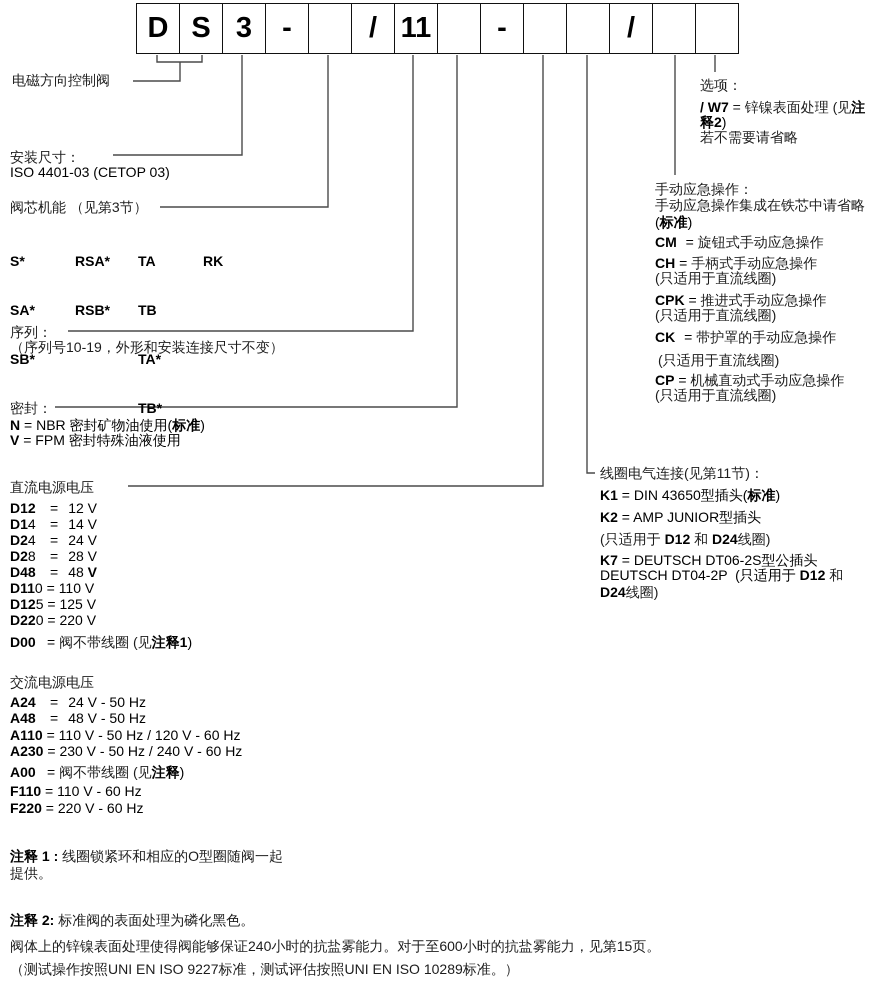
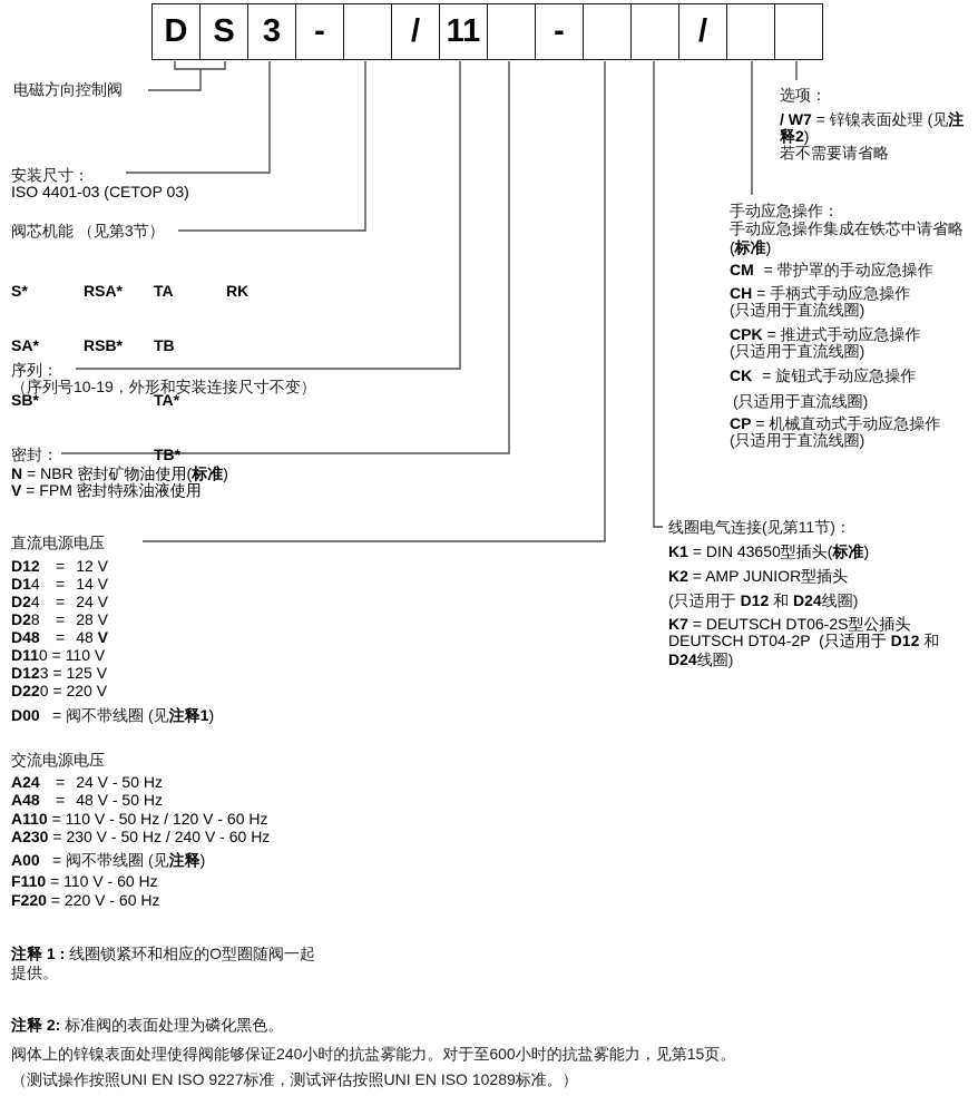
  D
  S
  3
  -
  /
  11
  -
  /
  电磁方向控制阀
  安装尺寸：
  ISO 4401-03 (CETOP 03)
  阀芯机能 （见第3节）
  S*
  SA*
  SB*
  RSA*
  RSB*
  TA
  TB
  TA*
  TB*
  RK
  序列：
  （序列号10-19，外形和安装连接尺寸不变）
  密封：
  N = NBR 密封矿物油使用(标准)
  V = FPM 密封特殊油液使用
  直流电源电压
  D12 = 12 V
  D14 = 14 V
  D24 = 24 V
  D28 = 28 V
  D48 = 48 V
  D110 = 110 V
- D125 = 125 V
+ D123 = 125 V
  D220 = 220 V
  D00 = 阀不带线圈 (见注释1)
  交流电源电压
  A24 = 24 V - 50 Hz
  A48 = 48 V - 50 Hz
  A110 = 110 V - 50 Hz / 120 V - 60 Hz
  A230 = 230 V - 50 Hz / 240 V - 60 Hz
  A00 = 阀不带线圈 (见注释)
  F110 = 110 V - 60 Hz
  F220 = 220 V - 60 Hz
  注释 1 : 线圈锁紧环和相应的O型圈随阀一起
  提供。
  注释 2: 标准阀的表面处理为磷化黑色。
  阀体上的锌镍表面处理使得阀能够保证240小时的抗盐雾能力。对于至600小时的抗盐雾能力，见第15页。
  （测试操作按照UNI EN ISO 9227标准，测试评估按照UNI EN ISO 10289标准。）
  选项：
  / W7 = 锌镍表面处理 (见注
  释2)
  若不需要请省略
  手动应急操作：
  手动应急操作集成在铁芯中请省略
  (标准)
- CM = 旋钮式手动应急操作
+ CM = 带护罩的手动应急操作
  CH = 手柄式手动应急操作
  (只适用于直流线圈)
  CPK = 推进式手动应急操作
  (只适用于直流线圈)
- CK = 带护罩的手动应急操作
+ CK = 旋钮式手动应急操作
  (只适用于直流线圈)
  CP = 机械直动式手动应急操作
  (只适用于直流线圈)
  线圈电气连接(见第11节)：
  K1 = DIN 43650型插头(标准)
  K2 = AMP JUNIOR型插头
  (只适用于 D12 和 D24线圈)
  K7 = DEUTSCH DT06-2S型公插头
  DEUTSCH DT04-2P (只适用于 D12 和
  D24线圈)
